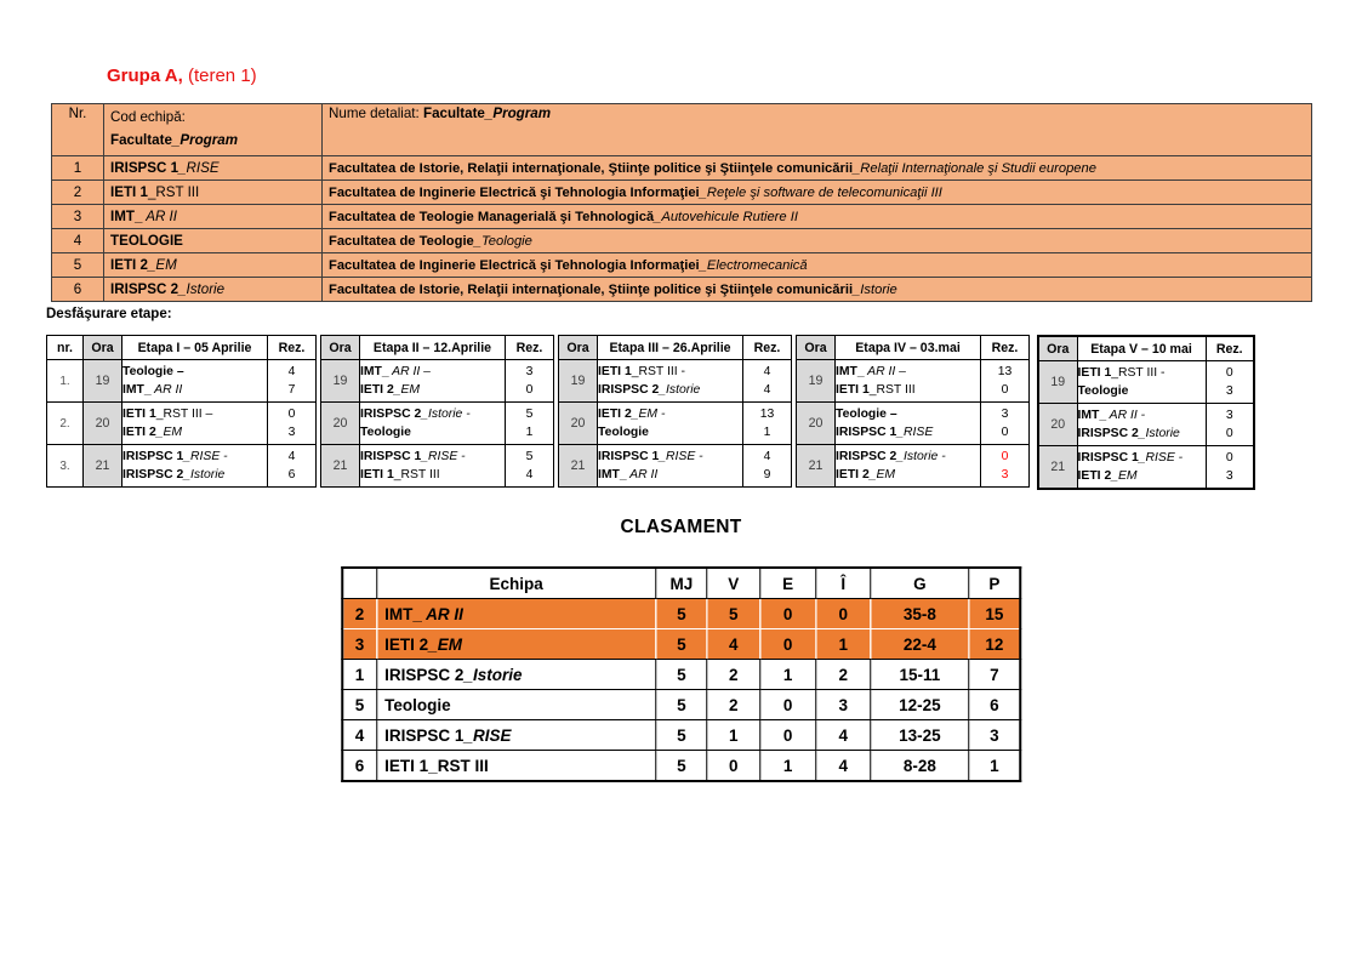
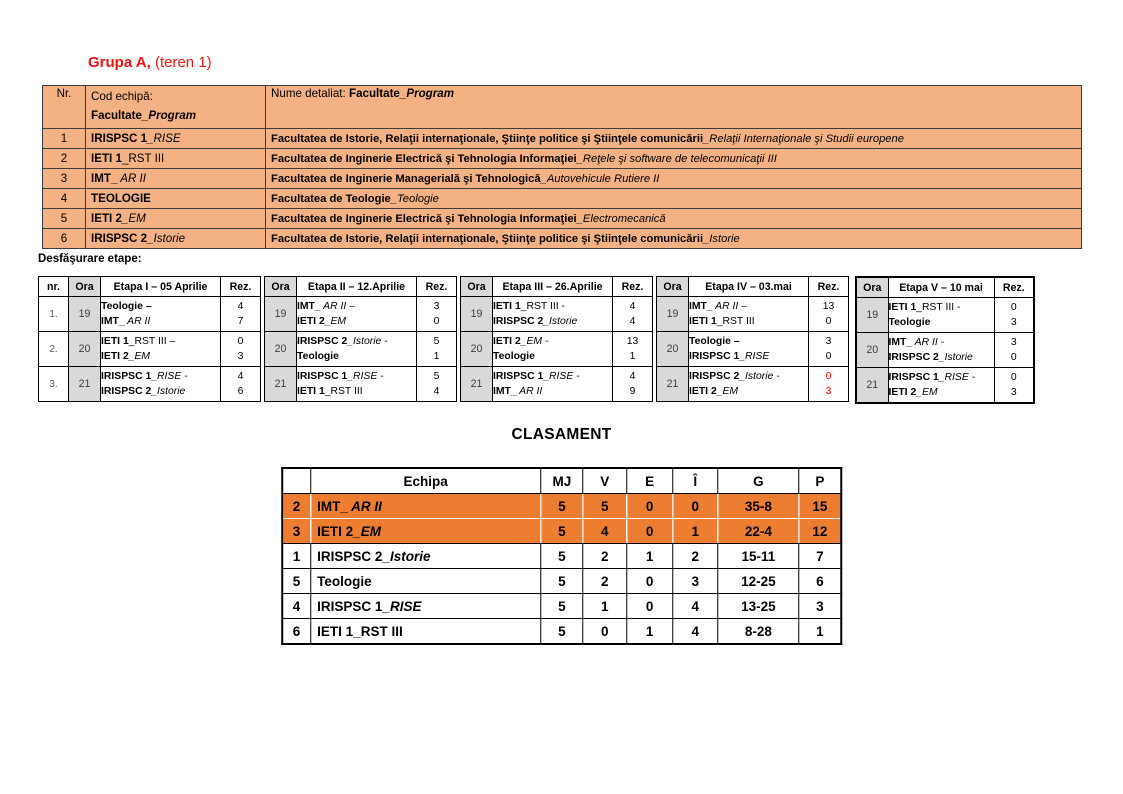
  Grupa A, (teren 1)
  Nr.	Cod echipă: Facultate_Program	Nume detaliat: Facultate_Program
  1	IRISPSC 1_RISE	Facultatea de Istorie, Relaţii internaţionale, Ştiinţe politice şi Ştiinţele comunicării_Relaţii Internaţionale şi Studii europene
  2	IETI 1_RST III	Facultatea de Inginerie Electrică şi Tehnologia Informaţiei_Reţele şi software de telecomunicaţii III
- 3	IMT_ AR II	Facultatea de Teologie Managerială şi Tehnologică_Autovehicule Rutiere II
+ 3	IMT_ AR II	Facultatea de Inginerie Managerială şi Tehnologică_Autovehicule Rutiere II
  4	TEOLOGIE	Facultatea de Teologie_Teologie
  5	IETI 2_EM	Facultatea de Inginerie Electrică şi Tehnologia Informaţiei_Electromecanică
  6	IRISPSC 2_Istorie	Facultatea de Istorie, Relaţii internaţionale, Ştiinţe politice şi Ştiinţele comunicării_Istorie
  Desfăşurare etape:
  nr.	Ora	Etapa I – 05 Aprilie	Rez.
  1.	19	Teologie –IMT_ AR II	47
  2.	20	IETI 1_RST III – IETI 2_EM	03
  3.	21	IRISPSC 1_RISE -IRISPSC 2_Istorie	46
  Ora	Etapa II – 12.Aprilie	Rez.
  19	IMT_ AR II –IETI 2_EM	30
  20	IRISPSC 2_Istorie -Teologie	51
  21	IRISPSC 1_RISE -IETI 1_RST III	54
  Ora	Etapa III – 26.Aprilie	Rez.
  19	IETI 1_RST III -IRISPSC 2_Istorie	44
  20	IETI 2_EM -Teologie	131
  21	IRISPSC 1_RISE -IMT_ AR II	49
  Ora	Etapa IV – 03.mai	Rez.
  19	IMT_ AR II –IETI 1_RST III	130
  20	Teologie –IRISPSC 1_RISE	30
  21	IRISPSC 2_Istorie -IETI 2_EM	03
  Ora	Etapa V – 10 mai	Rez.
  19	IETI 1_RST III -Teologie	03
  20	IMT_ AR II -IRISPSC 2_Istorie	30
  21	IRISPSC 1_RISE -IETI 2_EM	03
  CLASAMENT
  	Echipa	MJ	V	E	Î	G	P
  2	IMT_ AR II	5	5	0	0	35-8	15
  3	IETI 2_EM	5	4	0	1	22-4	12
  1	IRISPSC 2_Istorie	5	2	1	2	15-11	7
  5	Teologie	5	2	0	3	12-25	6
  4	IRISPSC 1_RISE	5	1	0	4	13-25	3
  6	IETI 1_RST III	5	0	1	4	8-28	1
